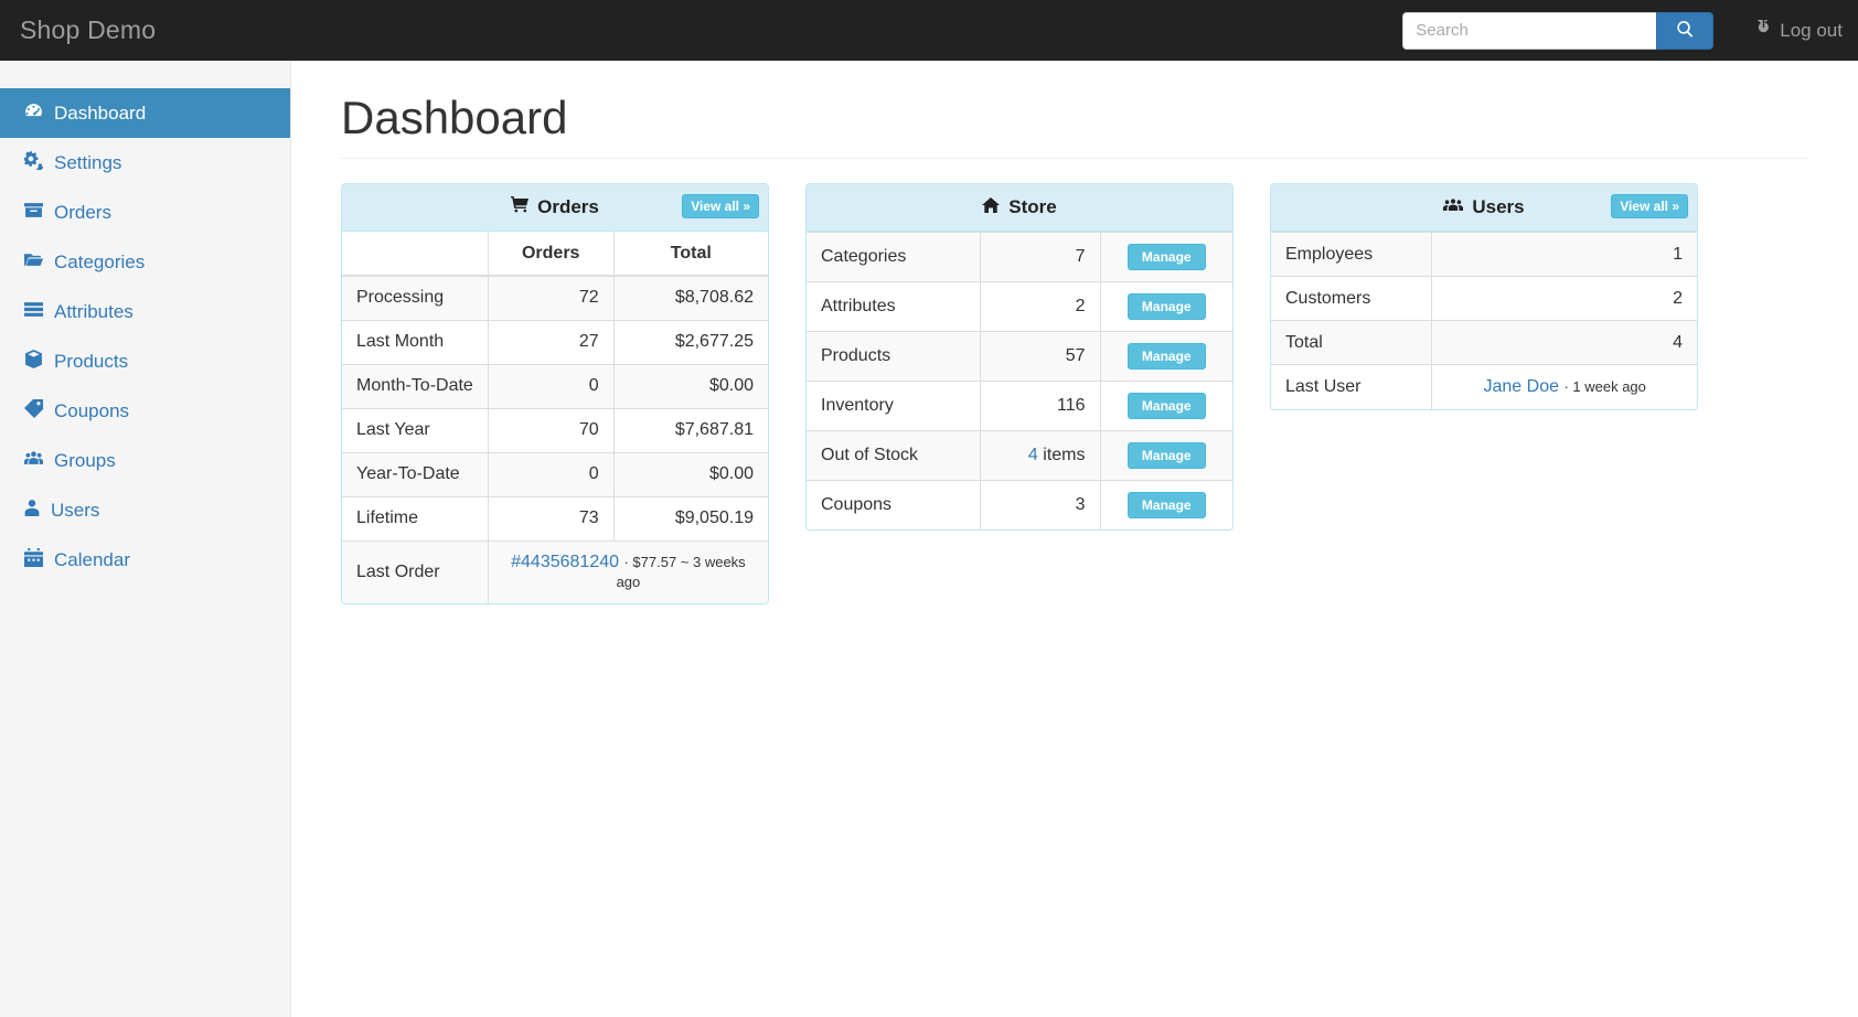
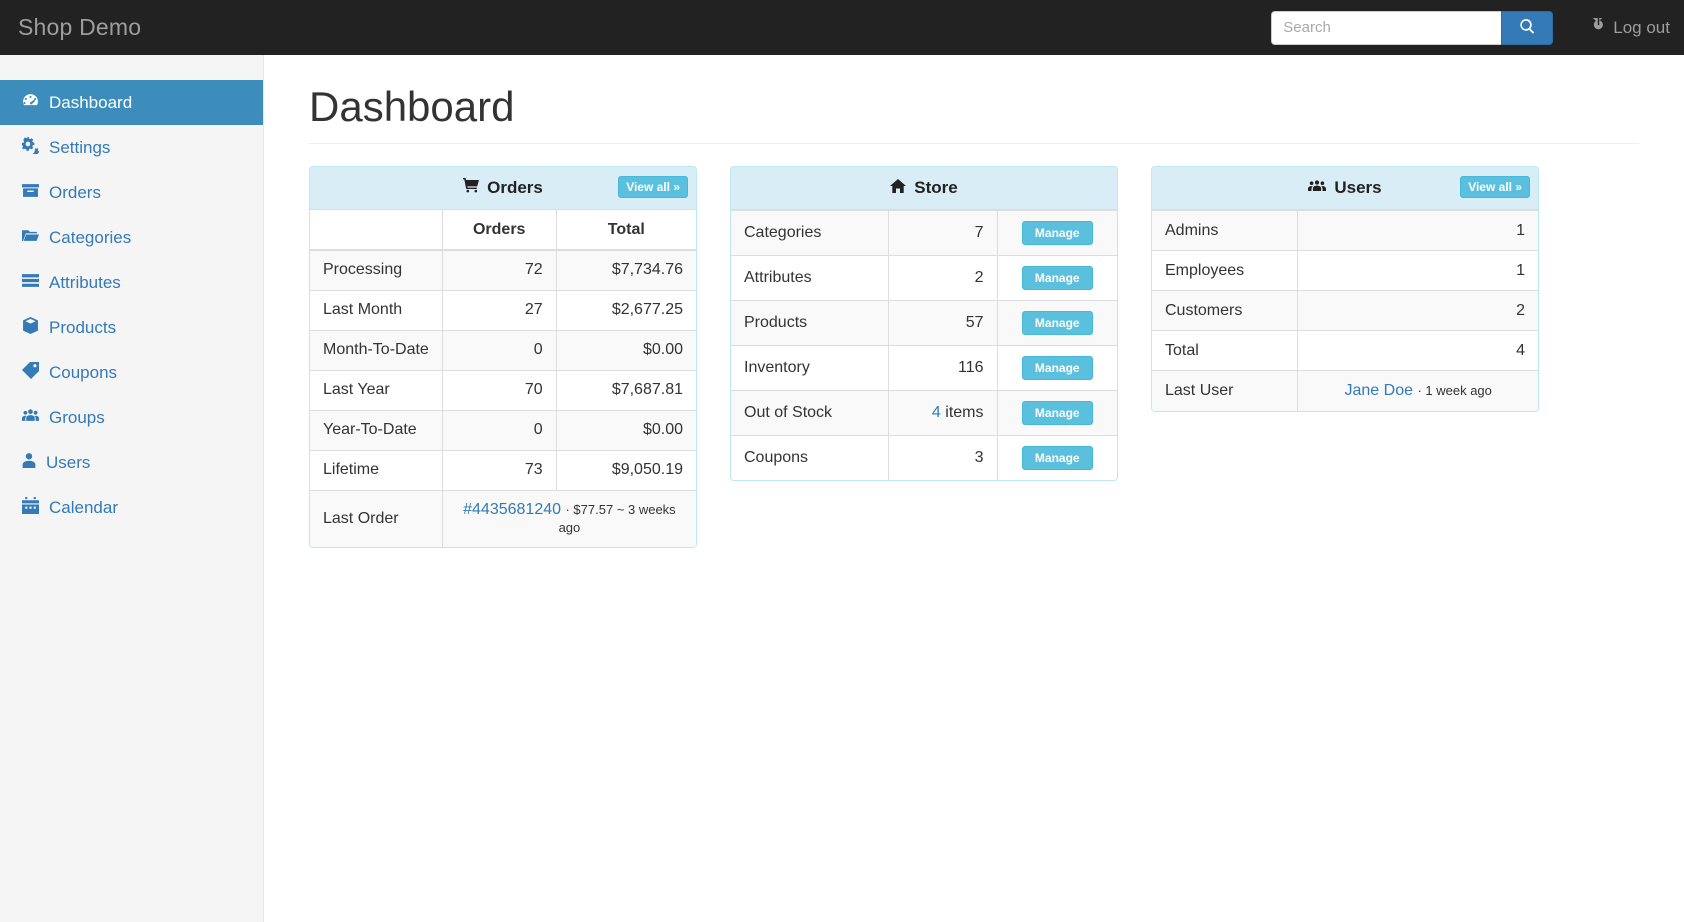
  Shop Demo
  Search
  Log out
  Dashboard
  Settings
  Orders
  Categories
  Attributes
  Products
  Coupons
  Groups
  Users
  Calendar
  Dashboard
  Orders
  View all »
  	Orders	Total
- Processing	72	$8,708.62
+ Processing	72	$7,734.76
  Last Month	27	$2,677.25
  Month-To-Date	0	$0.00
  Last Year	70	$7,687.81
  Year-To-Date	0	$0.00
  Lifetime	73	$9,050.19
  Last Order	#4435681240 · $77.57 ~ 3 weeks ago
  Store
  Categories	7	Manage
  Attributes	2	Manage
  Products	57	Manage
  Inventory	116	Manage
  Out of Stock	4 items	Manage
  Coupons	3	Manage
  Users
  View all »
+ Admins	1
  Employees	1
  Customers	2
  Total	4
  Last User	Jane Doe · 1 week ago
